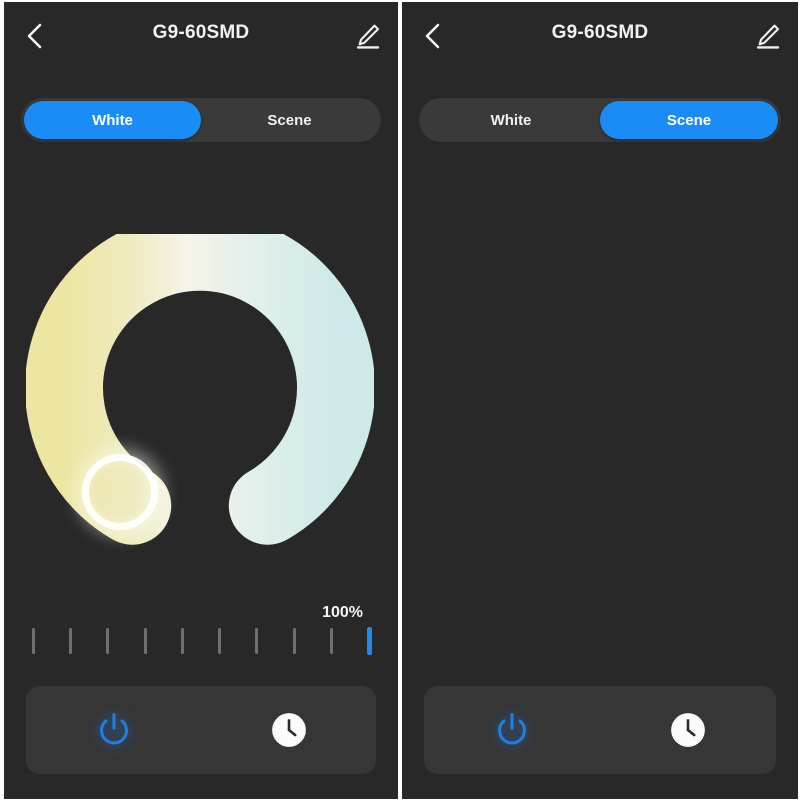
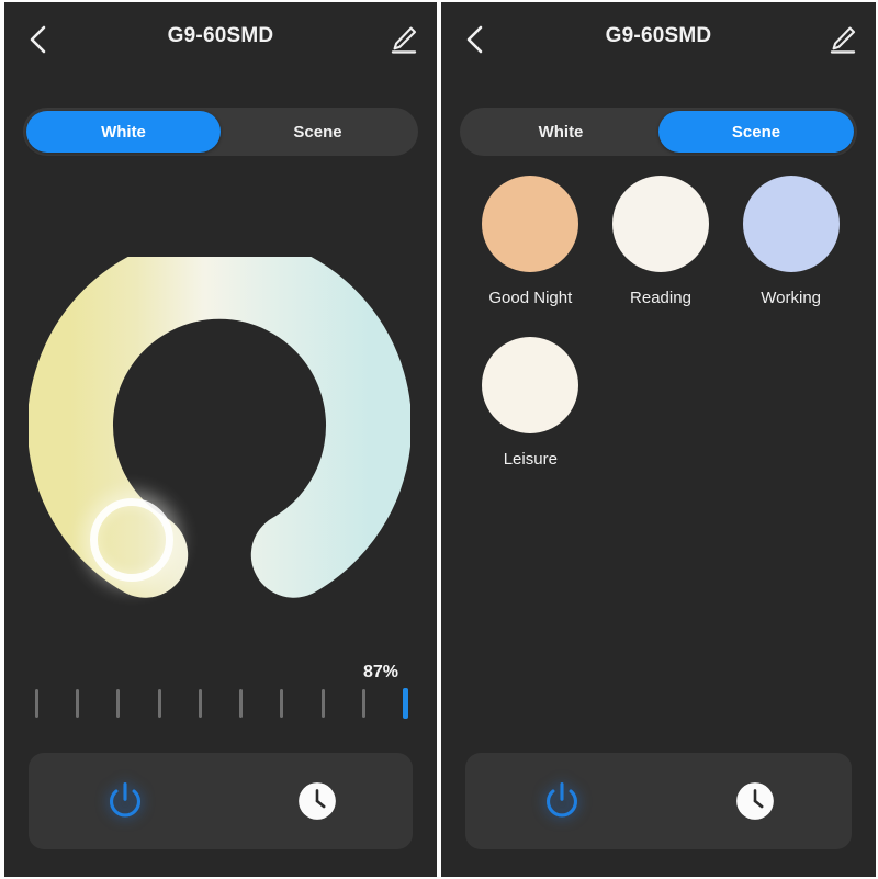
  G9-60SMD
  White
  Scene
- 100%
+ 87%
  G9-60SMD
  White
  Scene
+ Good Night
+ Reading
+ Working
+ Leisure
